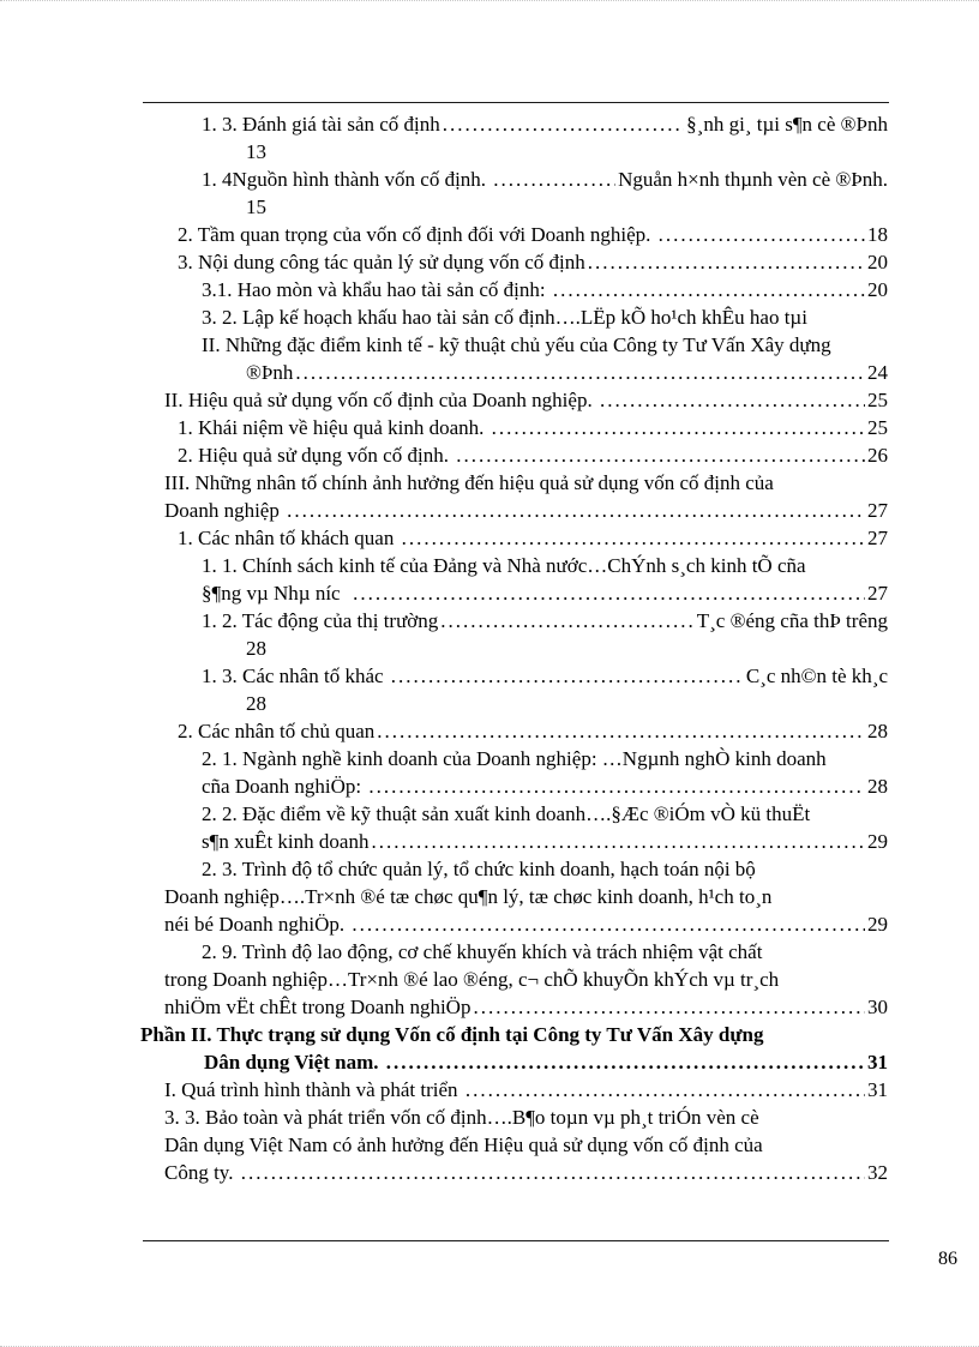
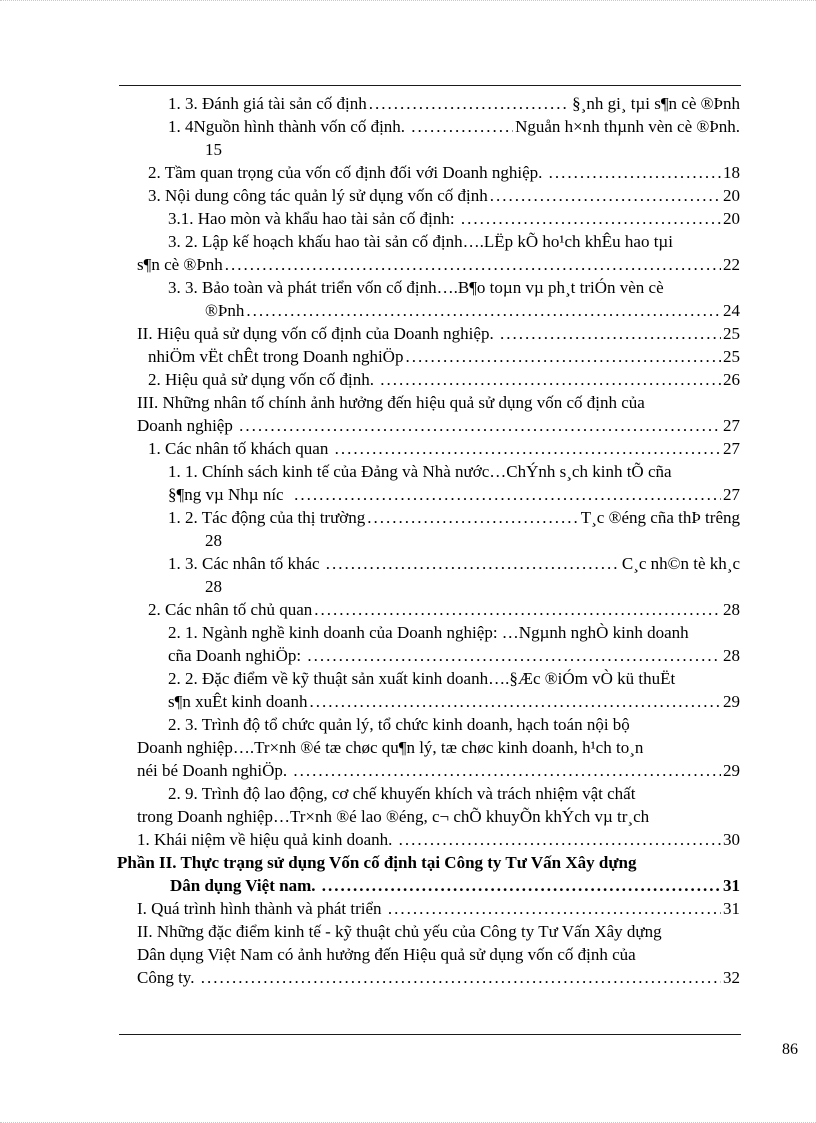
  1. 3. Đánh giá tài sản cố định
  §¸nh gi¸ tµi s¶n cè ®Þnh
- 13
  1. 4Nguồn hình thành vốn cố định.
  Nguån h×nh thµnh vèn cè ®Þnh.
  15
  2. Tầm quan trọng của vốn cố định đối với Doanh nghiệp.
  18
  3. Nội dung công tác quản lý sử dụng vốn cố định
  20
  3.1. Hao mòn và khẩu hao tài sản cố định:
  20
  3. 2. Lập kế hoạch khấu hao tài sản cố định….LËp kÕ ho¹ch khÊu hao tµi
+ s¶n cè ®Þnh
+ 22
- II. Những đặc điểm kinh tế - kỹ thuật chủ yếu của Công ty Tư Vấn Xây dựng
+ 3. 3. Bảo toàn và phát triển vốn cố định….B¶o toµn vµ ph¸t triÓn vèn cè
  ®Þnh
  24
  II. Hiệu quả sử dụng vốn cố định của Doanh nghiệp.
  25
- 1. Khái niệm về hiệu quả kinh doanh.
+ nhiÖm vËt chÊt trong Doanh nghiÖp
  25
  2. Hiệu quả sử dụng vốn cố định.
  26
  III. Những nhân tố chính ảnh hưởng đến hiệu quả sử dụng vốn cố định của
  Doanh nghiệp
  27
  1. Các nhân tố khách quan
  27
  1. 1. Chính sách kinh tế của Đảng và Nhà nước…ChÝnh s¸ch kinh tÕ cña
  §¶ng vµ Nhµ níc
  27
  1. 2. Tác động của thị trường
  T¸c ®éng cña thÞ trêng
  28
  1. 3. Các nhân tố khác
  C¸c nh©n tè kh¸c
  28
  2. Các nhân tố chủ quan
  28
  2. 1. Ngành nghề kinh doanh của Doanh nghiệp: …Ngµnh nghÒ kinh doanh
  cña Doanh nghiÖp:
  28
  2. 2. Đặc điểm về kỹ thuật sản xuất kinh doanh….§Æc ®iÓm vÒ kü thuËt
  s¶n xuÊt kinh doanh
  29
  2. 3. Trình độ tổ chức quản lý, tổ chức kinh doanh, hạch toán nội bộ
  Doanh nghiệp….Tr×nh ®é tæ chøc qu¶n lý, tæ chøc kinh doanh, h¹ch to¸n
  néi bé Doanh nghiÖp.
  29
  2. 9. Trình độ lao động, cơ chế khuyến khích và trách nhiệm vật chất
  trong Doanh nghiệp…Tr×nh ®é lao ®éng, c¬ chÕ khuyÕn khÝch vµ tr¸ch
- nhiÖm vËt chÊt trong Doanh nghiÖp
+ 1. Khái niệm về hiệu quả kinh doanh.
  30
  Phần II. Thực trạng sử dụng Vốn cố định tại Công ty Tư Vấn Xây dựng
  Dân dụng Việt nam.
  31
  I. Quá trình hình thành và phát triển
  31
- 3. 3. Bảo toàn và phát triển vốn cố định….B¶o toµn vµ ph¸t triÓn vèn cè
+ II. Những đặc điểm kinh tế - kỹ thuật chủ yếu của Công ty Tư Vấn Xây dựng
  Dân dụng Việt Nam có ảnh hưởng đến Hiệu quả sử dụng vốn cố định của
  Công ty.
  32
  86
